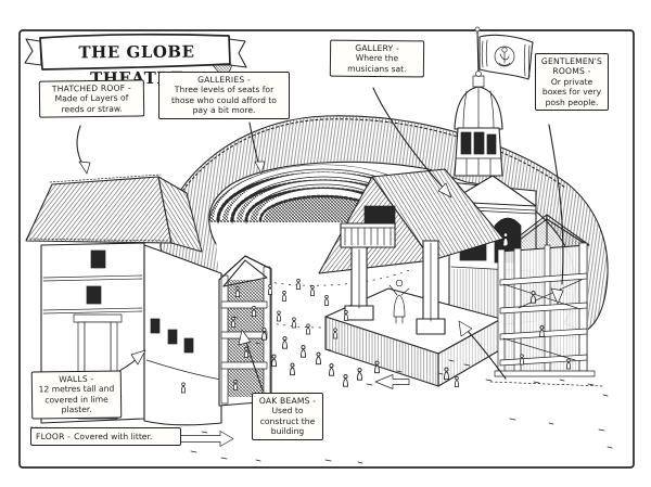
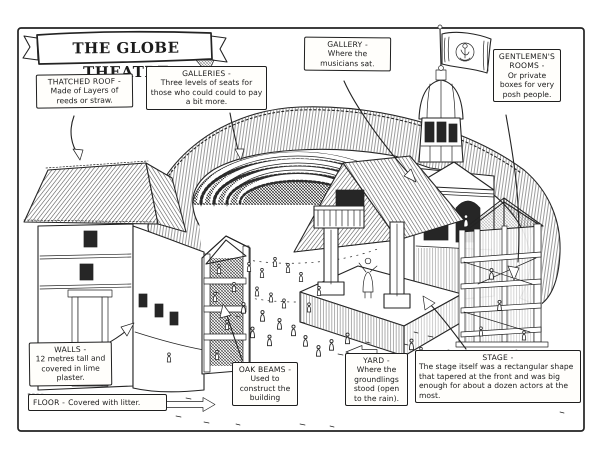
  THE GLOBE THEAT
  THATCHED ROOF -
  Made of Layers of reeds or straw.
  GALLERIES -
- Three levels of seats for those who could afford to pay a bit more.
+ Three levels of seats for those who could could to pay a bit more.
  GALLERY -
  Where the musicians sat.
  GENTLEMEN'S ROOMS -
  Or private boxes for very posh people.
  WALLS -
  12 metres tall and covered in lime plaster.
  FLOOR - Covered with litter.
  OAK BEAMS -
  Used to construct the building
+ YARD -
+ Where the groundlings stood (open to the rain).
+ STAGE -
+ The stage itself was a rectangular shape that tapered at the front and was big enough for about a dozen actors at the most.
